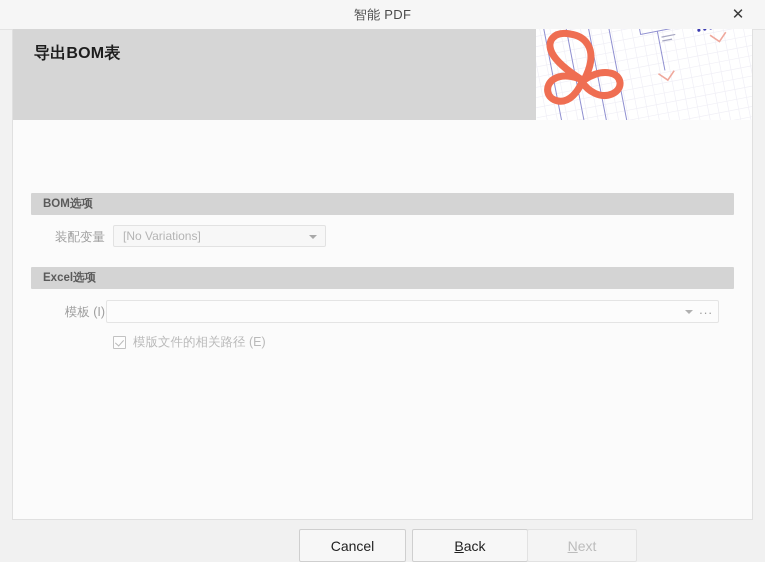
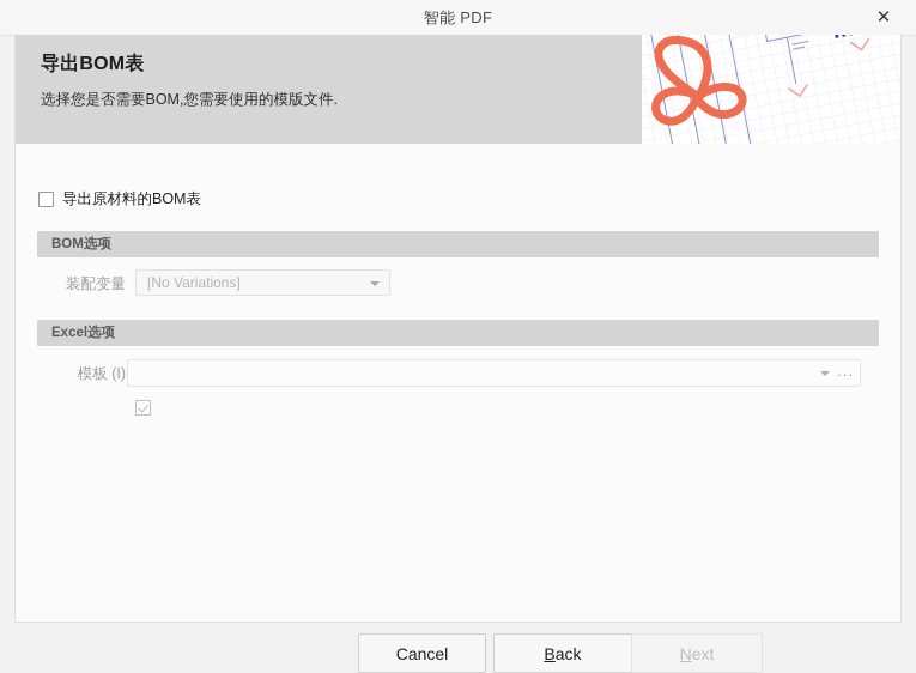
  智能 PDF
  ✕
  导出BOM表
+ 选择您是否需要BOM,您需要使用的模版文件.
+ 导出原材料的BOM表
  BOM选项
  装配变量
  [No Variations]
  Excel选项
  模板 (I)
  ...
- 模版文件的相关路径 (E)
  Cancel
  B
  ack
  N
  ext
